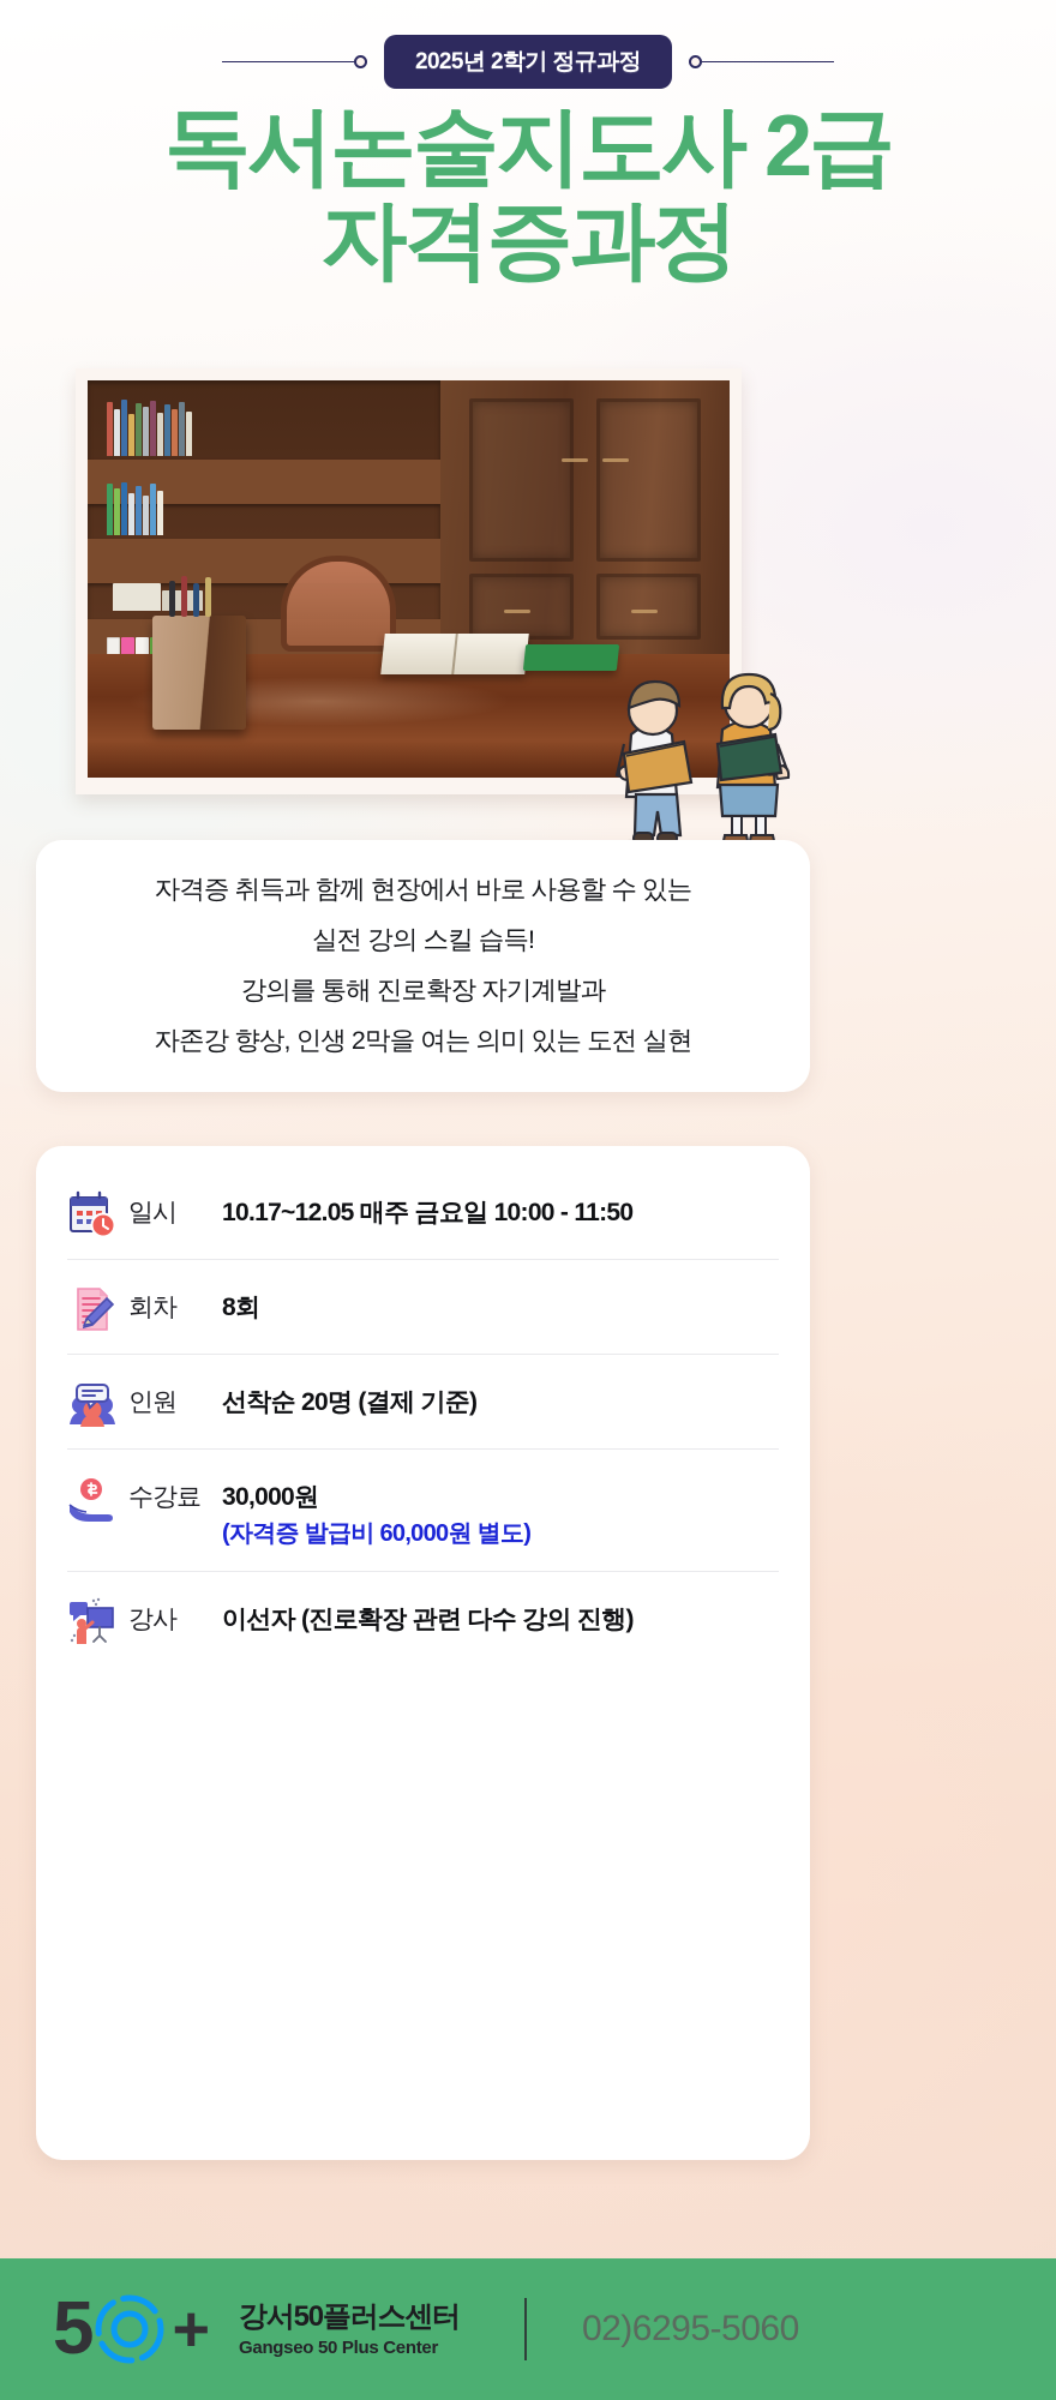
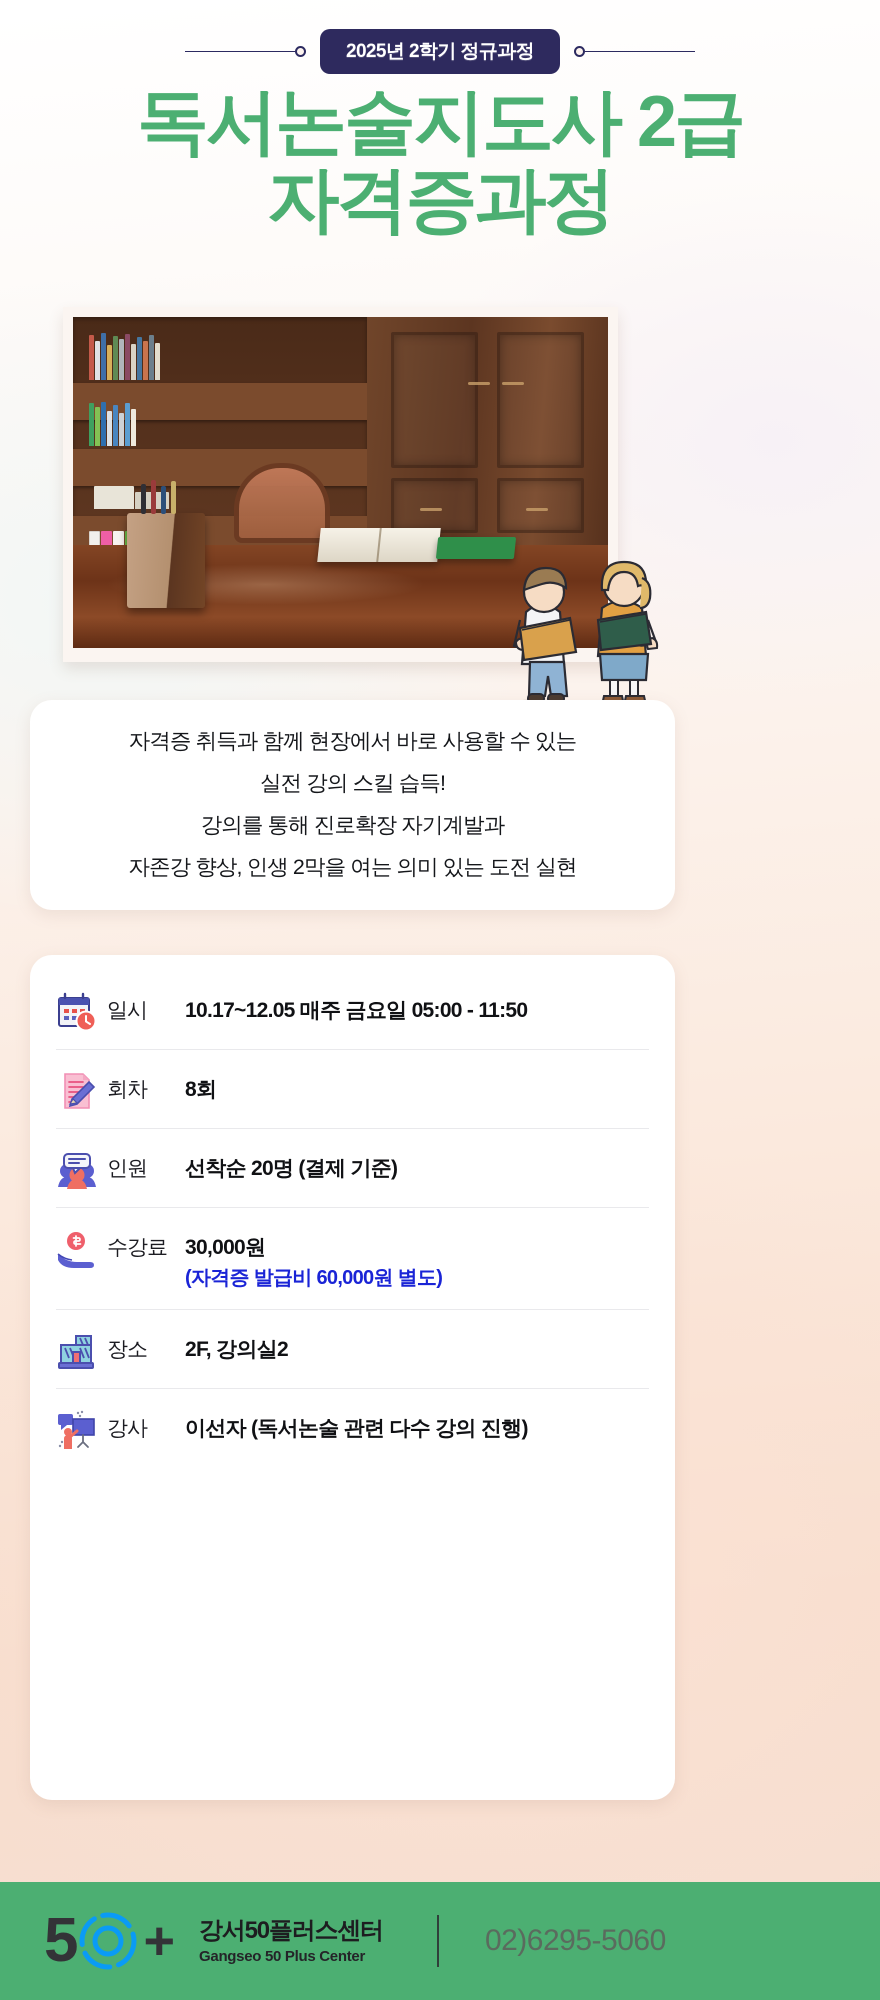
  2025년 2학기 정규과정
  독서논술지도사 2급
  자격증과정
  자격증 취득과 함께 현장에서 바로 사용할 수 있는
  실전 강의 스킬 습득!
  강의를 통해 진로확장 자기계발과
  자존강 향상, 인생 2막을 여는 의미 있는 도전 실현
  일시
- 10.17~12.05 매주 금요일 10:00 - 11:50
+ 10.17~12.05 매주 금요일 05:00 - 11:50
  회차
  8회
  인원
  선착순 20명 (결제 기준)
  수강료
  30,000원
  (자격증 발급비 60,000원 별도)
+ 장소
+ 2F, 강의실2
  강사
- 이선자 (진로확장 관련 다수 강의 진행)
+ 이선자 (독서논술 관련 다수 강의 진행)
  5
  +
  강서50플러스센터
  Gangseo 50 Plus Center
  02)6295-5060
